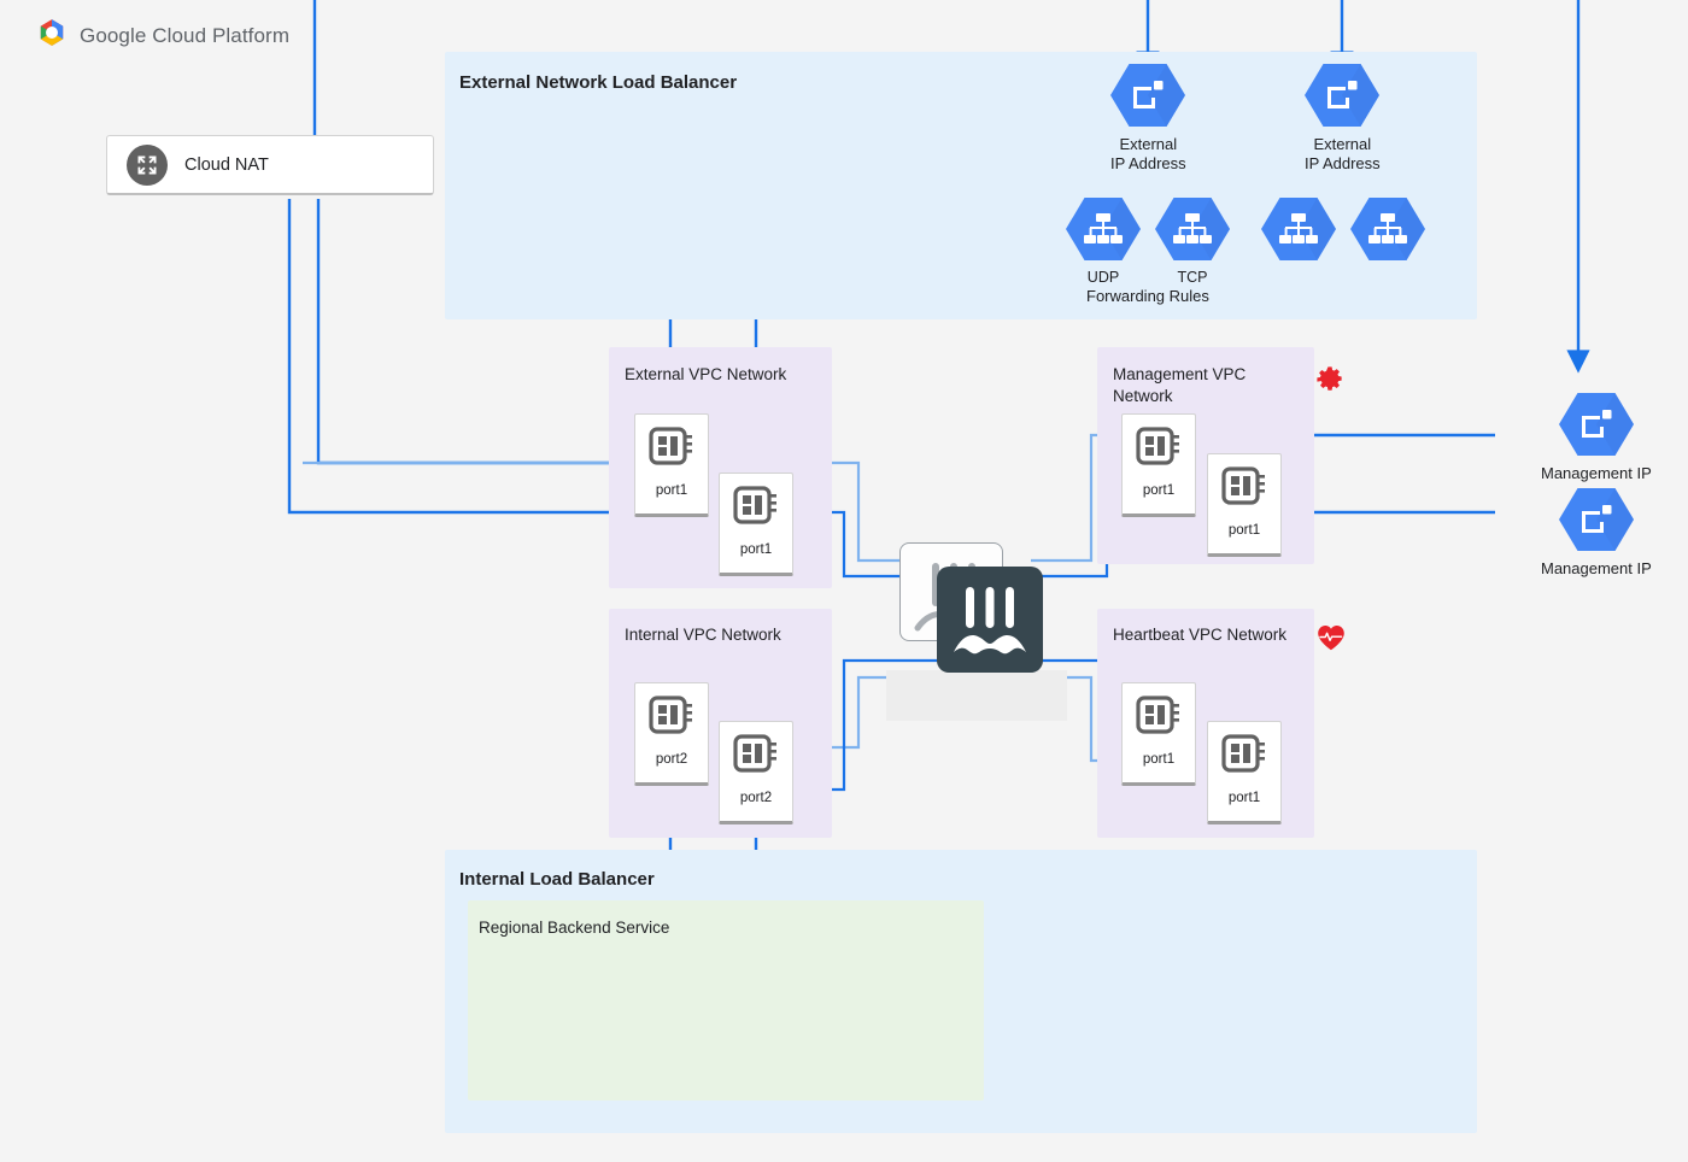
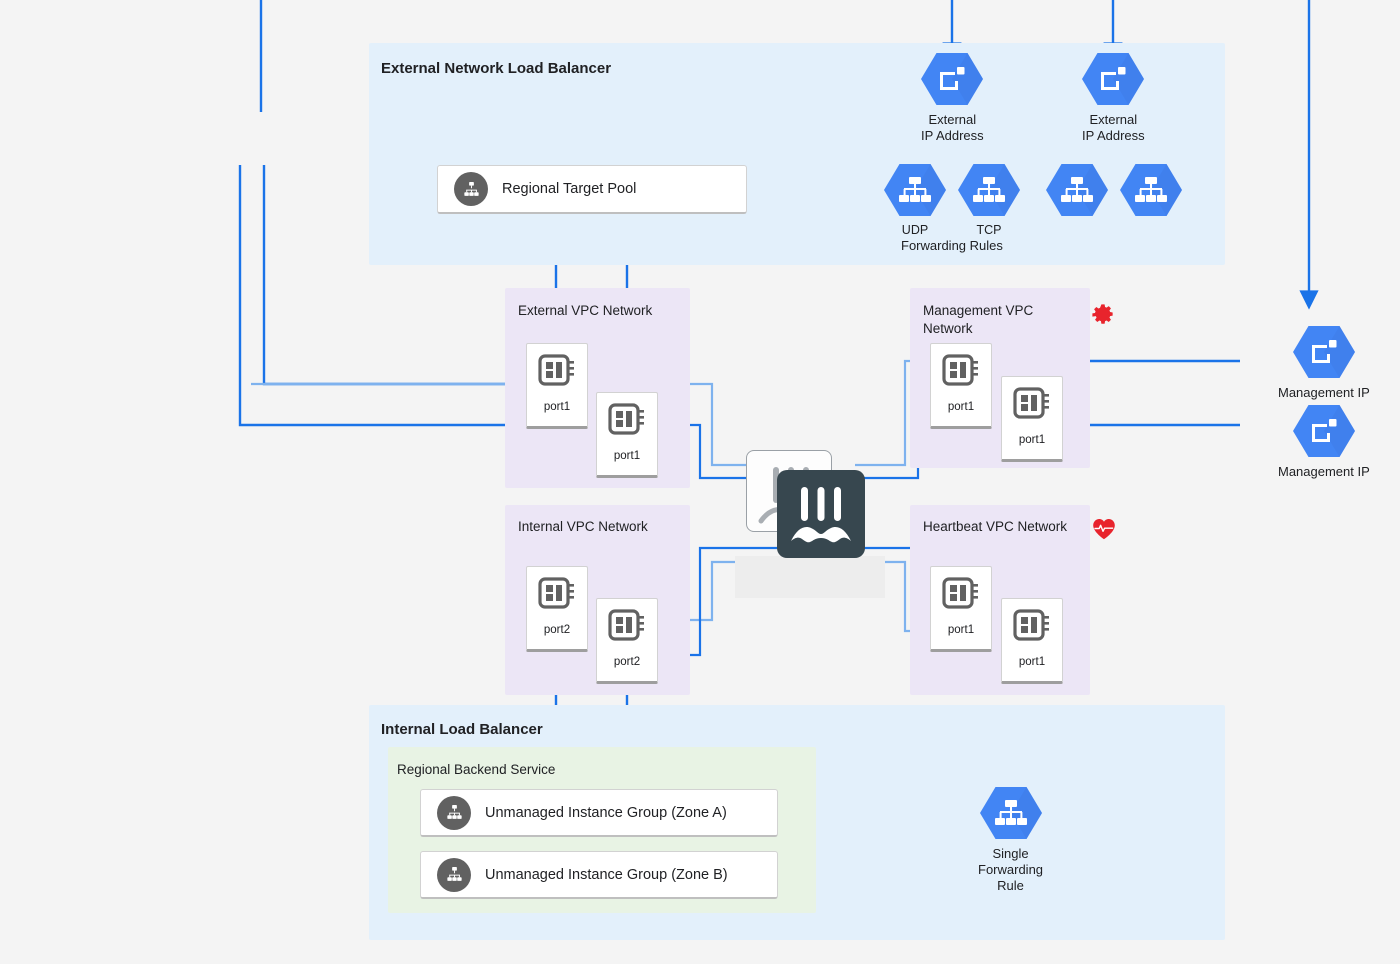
- Google Cloud Platform
- Cloud NAT
  External Network Load Balancer
+ Regional Target Pool
  External
  IP Address
  External
  IP Address
  UDP
  TCP
  Forwarding Rules
  External VPC Network
  port1
  port1
  Management VPC
  Network
  port1
  port1
  Internal VPC Network
  port2
  port2
  Heartbeat VPC Network
  port1
  port1
  Management IP
  Management IP
  Internal Load Balancer
  Regional Backend Service
+ Unmanaged Instance Group (Zone A)
+ Unmanaged Instance Group (Zone B)
+ Single
+ Forwarding
+ Rule
